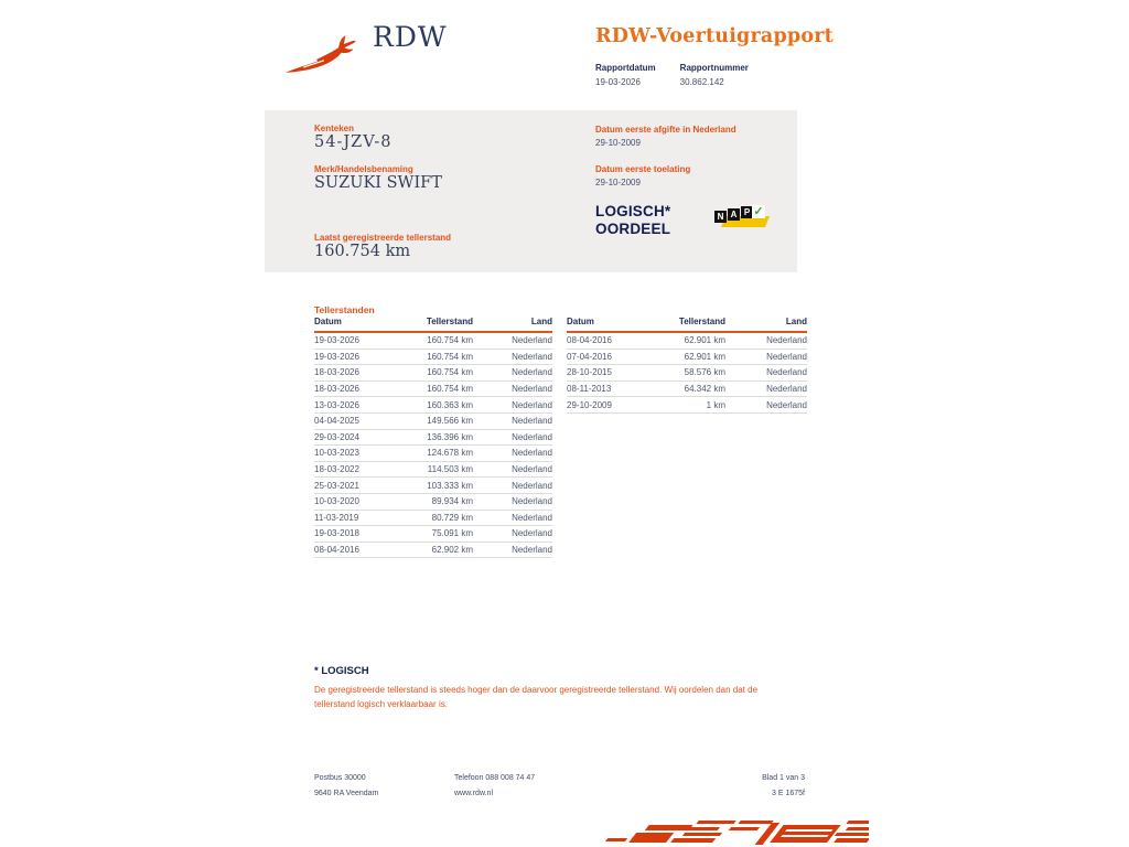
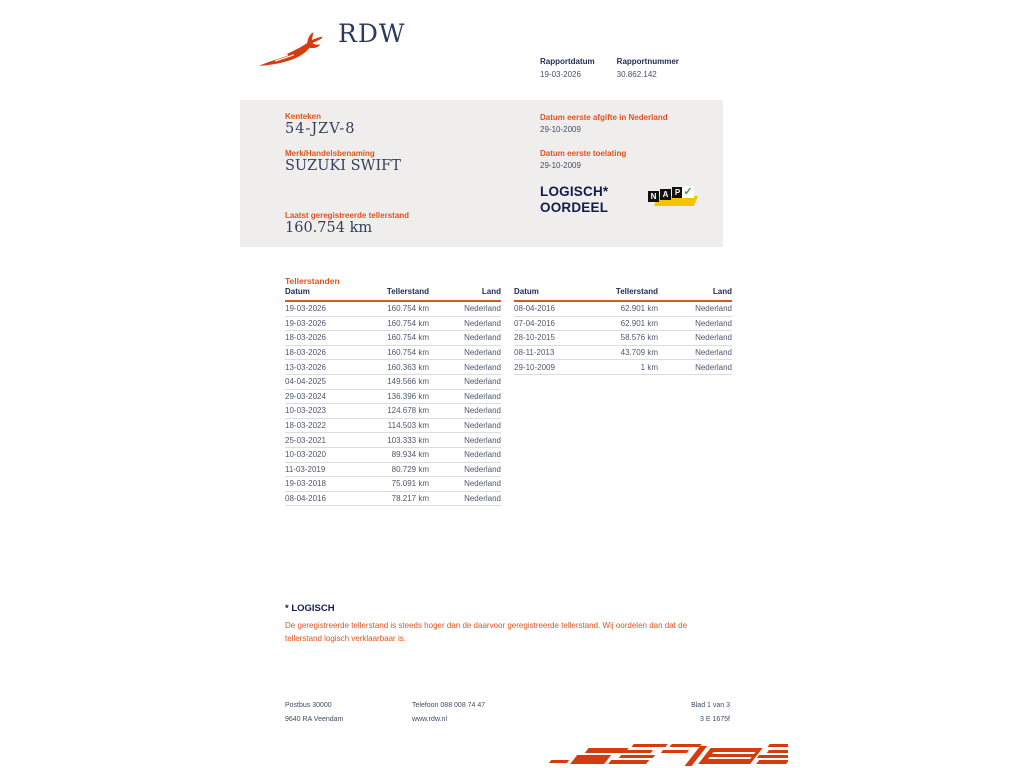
  RDW
- RDW-Voertuigrapport
  Rapportdatum
  19-03-2026
  Rapportnummer
  30.862.142
  Kenteken
  54-JZV-8
  Merk/Handelsbenaming
  SUZUKI SWIFT
  Laatst geregistreerde tellerstand
  160.754 km
  Datum eerste afgifte in Nederland
  29-10-2009
  Datum eerste toelating
  29-10-2009
  LOGISCH*
  OORDEEL
  N
  A
  P
  ✓
  Tellerstanden
  Datum
  Tellerstand
  Land
  19-03-2026
  160.754 km
  Nederland
  19-03-2026
  160.754 km
  Nederland
  18-03-2026
  160.754 km
  Nederland
  18-03-2026
  160.754 km
  Nederland
  13-03-2026
  160.363 km
  Nederland
  04-04-2025
  149.566 km
  Nederland
  29-03-2024
  136.396 km
  Nederland
  10-03-2023
  124.678 km
  Nederland
  18-03-2022
  114.503 km
  Nederland
  25-03-2021
  103.333 km
  Nederland
  10-03-2020
  89.934 km
  Nederland
  11-03-2019
  80.729 km
  Nederland
  19-03-2018
  75.091 km
  Nederland
  08-04-2016
- 62.902 km
+ 78.217 km
  Nederland
  Datum
  Tellerstand
  Land
  08-04-2016
  62.901 km
  Nederland
  07-04-2016
  62.901 km
  Nederland
  28-10-2015
  58.576 km
  Nederland
  08-11-2013
- 64.342 km
+ 43.709 km
  Nederland
  29-10-2009
  1 km
  Nederland
  * LOGISCH
  De geregistreerde tellerstand is steeds hoger dan de daarvoor geregistreerde tellerstand. Wij oordelen dan dat de tellerstand logisch verklaarbaar is.
